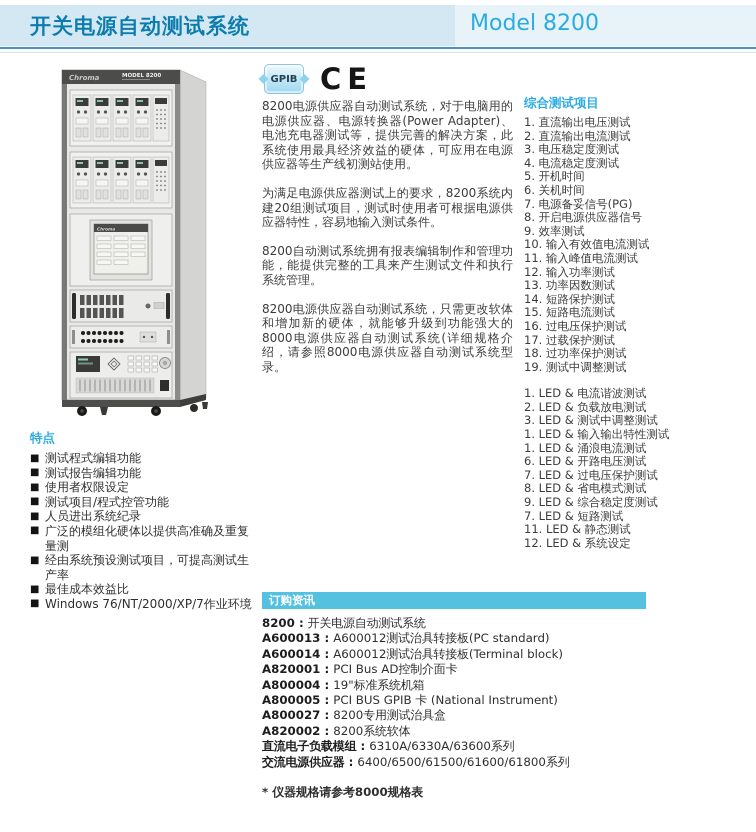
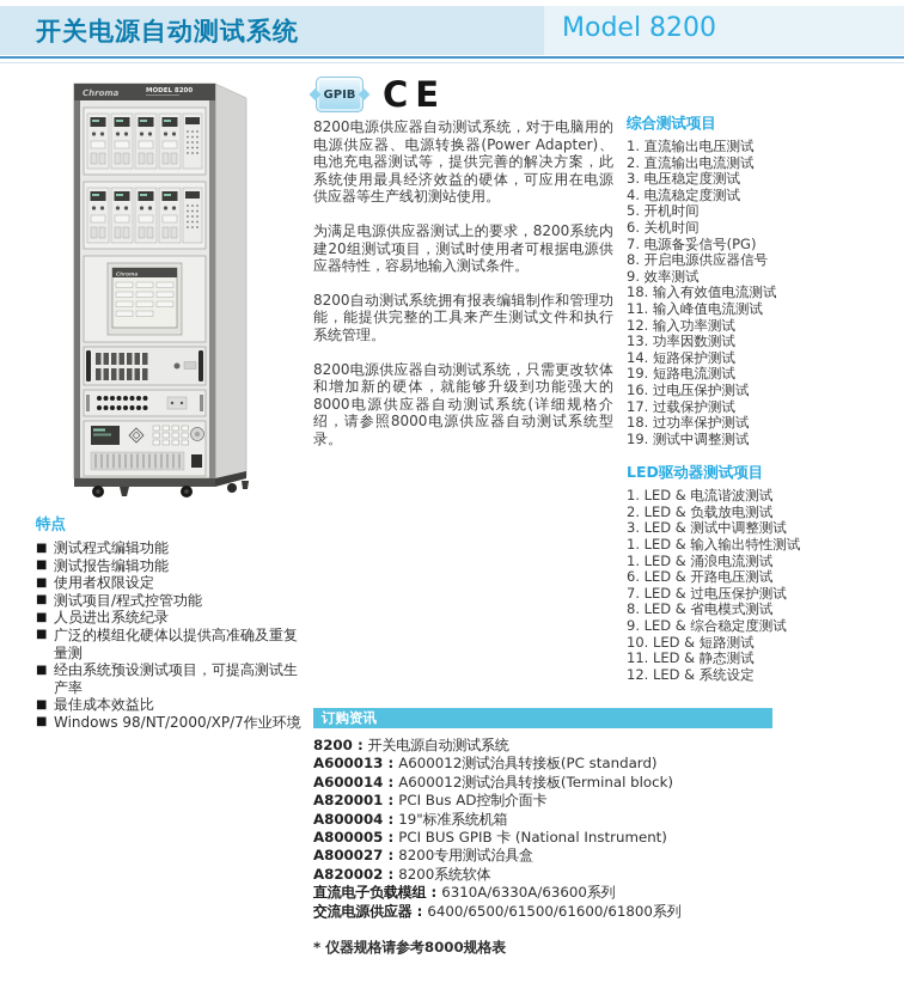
  开关电源自动测试系统
  Model 8200
  Chroma
  GPIB
  CE
  8200电源供应器自动测试系统，对于电脑用的电源供应器、电源转换器(Power Adapter)、电池充电器测试等，提供完善的解决方案，此系统使用最具经济效益的硬体，可应用在电源供应器等生产线初测站使用。
  为满足电源供应器测试上的要求，8200系统内建20组测试项目，测试时使用者可根据电源供应器特性，容易地输入测试条件。
  8200自动测试系统拥有报表编辑制作和管理功能，能提供完整的工具来产生测试文件和执行系统管理。
  8200电源供应器自动测试系统，只需更改软体和增加新的硬体，就能够升级到功能强大的8000电源供应器自动测试系统(详细规格介绍，请参照8000电源供应器自动测试系统型录。
  综合测试项目
  1. 直流输出电压测试
  2. 直流输出电流测试
  3. 电压稳定度测试
  4. 电流稳定度测试
  5. 开机时间
  6. 关机时间
  7. 电源备妥信号(PG)
  8. 开启电源供应器信号
  9. 效率测试
- 10. 输入有效值电流测试
+ 18. 输入有效值电流测试
  11. 输入峰值电流测试
  12. 输入功率测试
  13. 功率因数测试
  14. 短路保护测试
- 15. 短路电流测试
+ 19. 短路电流测试
  16. 过电压保护测试
  17. 过载保护测试
  18. 过功率保护测试
  19. 测试中调整测试
+ LED驱动器测试项目
  1. LED & 电流谐波测试
  2. LED & 负载放电测试
  3. LED & 测试中调整测试
  1. LED & 输入输出特性测试
  1. LED & 涌浪电流测试
  6. LED & 开路电压测试
  7. LED & 过电压保护测试
  8. LED & 省电模式测试
  9. LED & 综合稳定度测试
- 7. LED & 短路测试
+ 10. LED & 短路测试
  11. LED & 静态测试
  12. LED & 系统设定
  特点
  测试程式编辑功能
  测试报告编辑功能
  使用者权限设定
  测试项目/程式控管功能
  人员进出系统纪录
  广泛的模组化硬体以提供高准确及重复量测
  经由系统预设测试项目，可提高测试生产率
  最佳成本效益比
- Windows 76/NT/2000/XP/7作业环境
+ Windows 98/NT/2000/XP/7作业环境
  订购资讯
  8200 : 开关电源自动测试系统
  A600013 : A600012测试治具转接板(PC standard)
  A600014 : A600012测试治具转接板(Terminal block)
  A820001 : PCI Bus AD控制介面卡
  A800004 : 19"标准系统机箱
  A800005 : PCI BUS GPIB 卡 (National Instrument)
  A800027 : 8200专用测试治具盒
  A820002 : 8200系统软体
  直流电子负载模组 : 6310A/6330A/63600系列
  交流电源供应器 : 6400/6500/61500/61600/61800系列
  * 仪器规格请参考8000规格表
